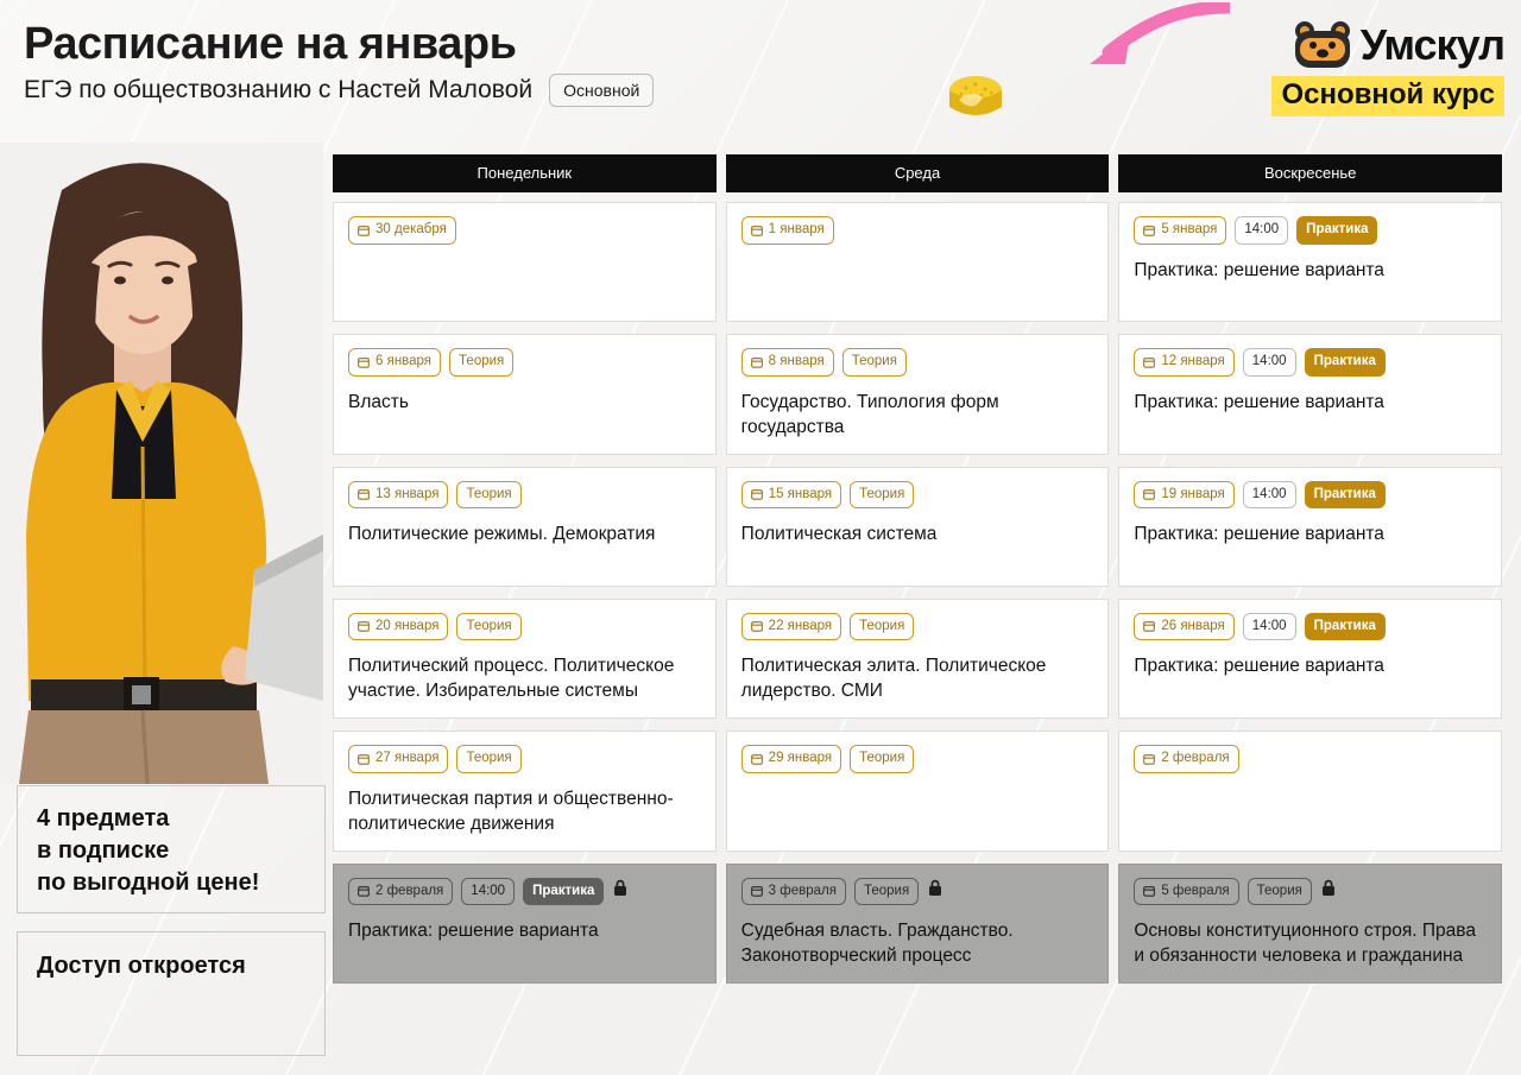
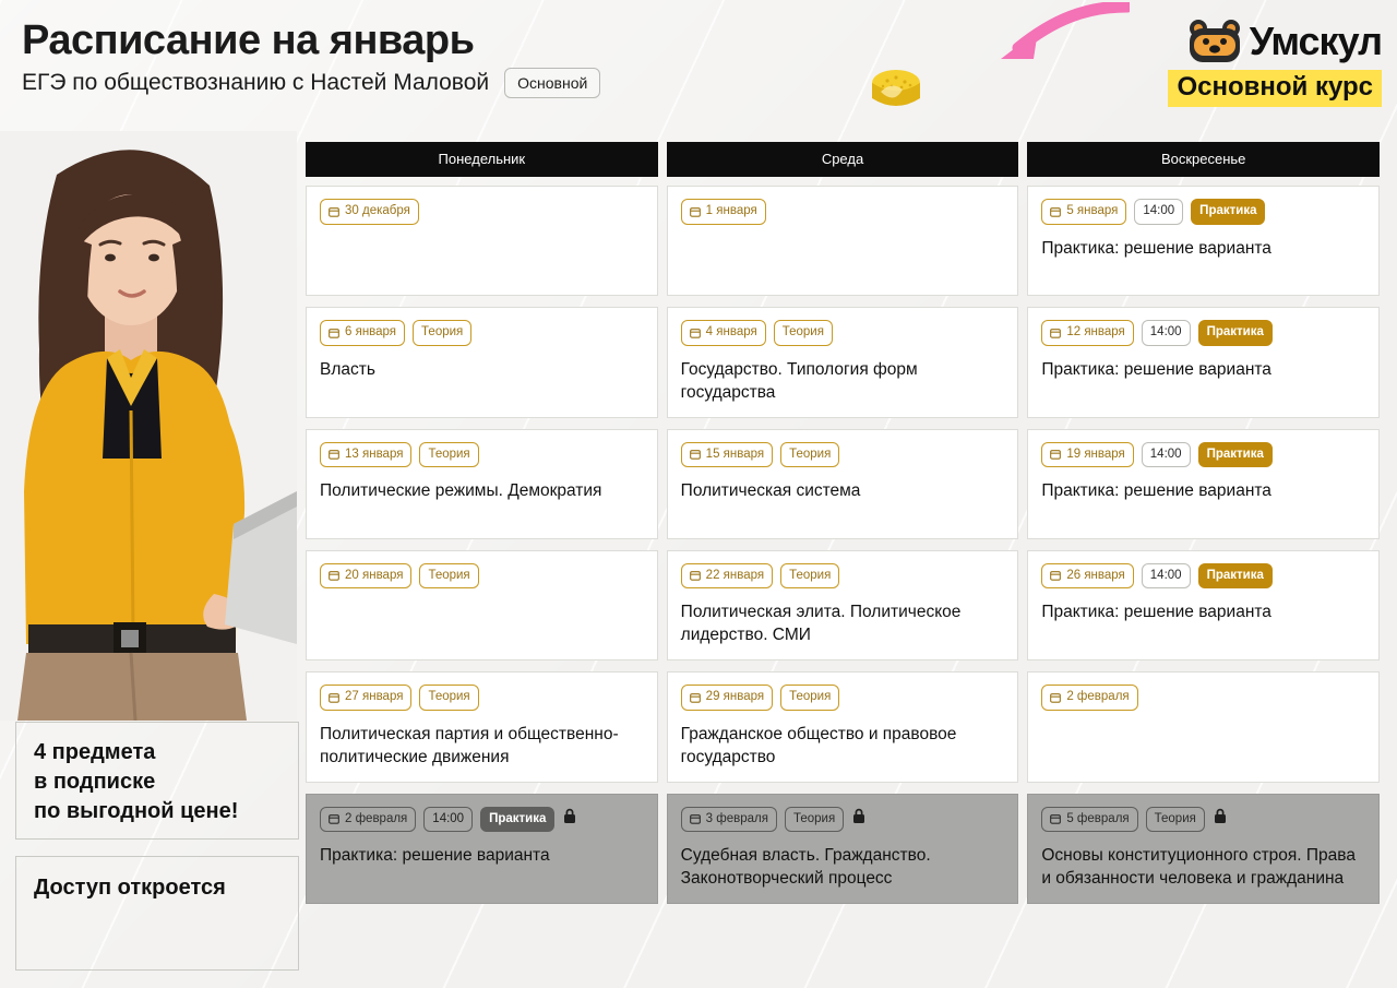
  Расписание на январь
  ЕГЭ по обществознанию с Настей Маловой
  Основной
  Умскул
  Основной курс
  4 предмета
  в подписке
  по выгодной цене!
  Доступ откроется
  Понедельник
  Среда
  Воскресенье
  30 декабря
  1 января
  5 января
  14:00
  Практика
  Практика: решение варианта
  6 января
  Теория
  Власть
- 8 января
+ 4 января
  Теория
  Государство. Типология форм государства
  12 января
  14:00
  Практика
  Практика: решение варианта
  13 января
  Теория
  Политические режимы. Демократия
  15 января
  Теория
  Политическая система
  19 января
  14:00
  Практика
  Практика: решение варианта
  20 января
  Теория
- Политический процесс. Политическое участие. Избирательные системы
  22 января
  Теория
  Политическая элита. Политическое лидерство. СМИ
  26 января
  14:00
  Практика
  Практика: решение варианта
  27 января
  Теория
  Политическая партия и общественно-политические движения
  29 января
  Теория
+ Гражданское общество и правовое государство
  2 февраля
  2 февраля
  14:00
  Практика
  Практика: решение варианта
  3 февраля
  Теория
  Судебная власть. Гражданство. Законотворческий процесс
  5 февраля
  Теория
  Основы конституционного строя. Права и обязанности человека и гражданина
